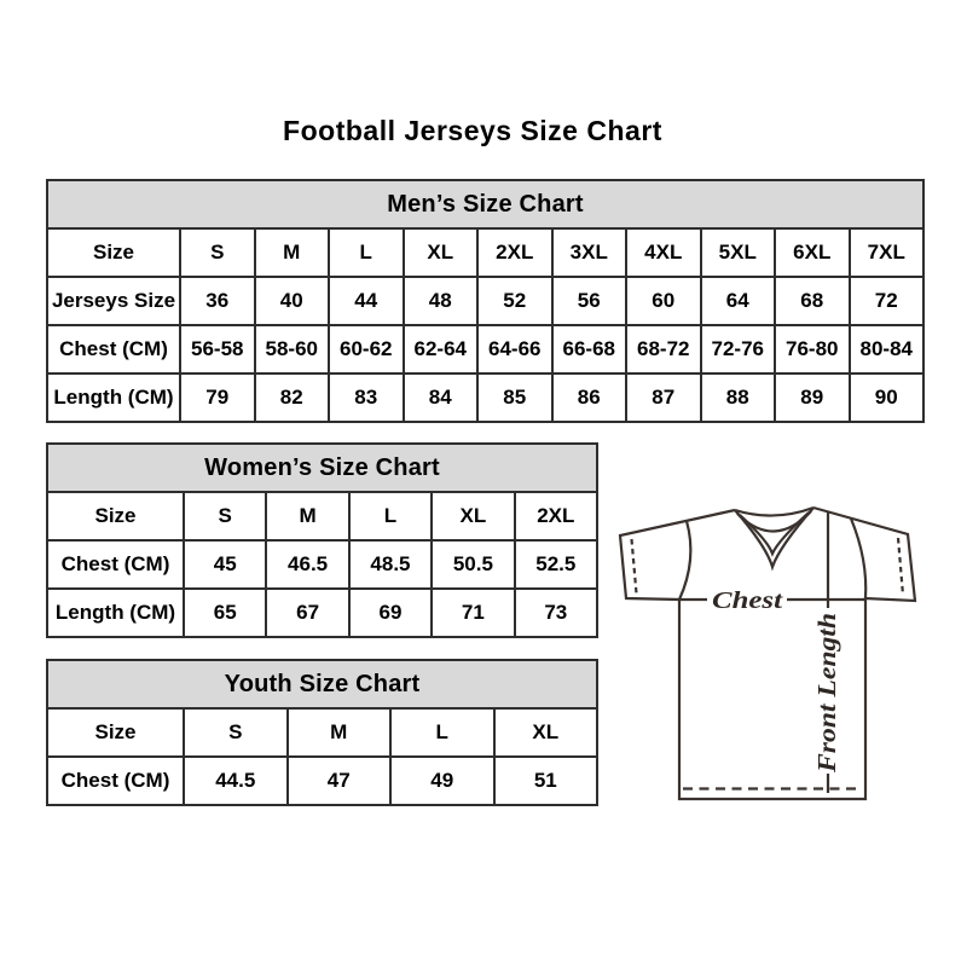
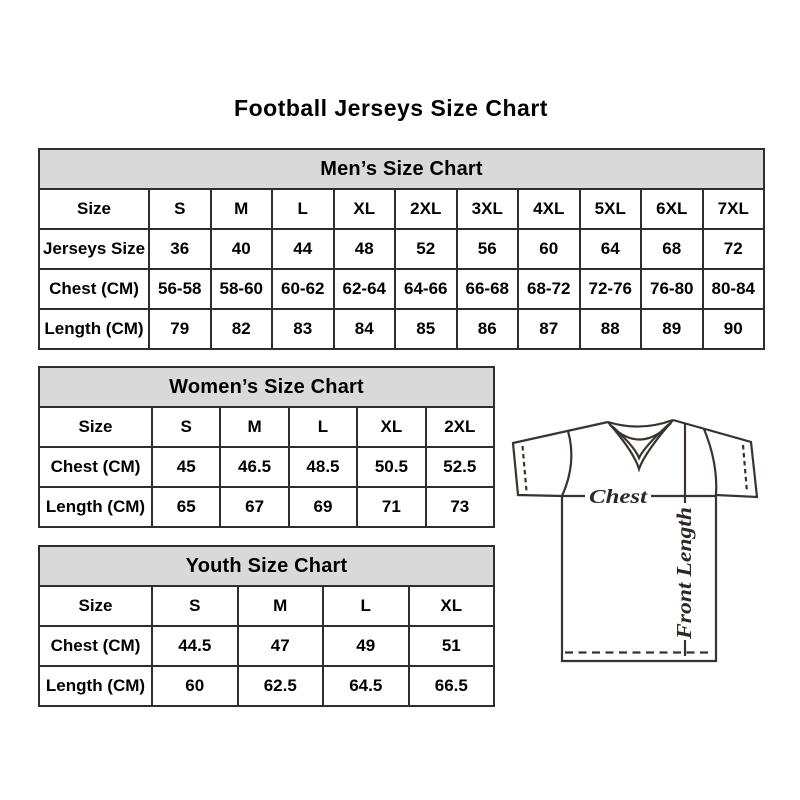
  Football Jerseys Size Chart
  Men’s Size Chart
  Size	S	M	L	XL	2XL	3XL	4XL	5XL	6XL	7XL
  Jerseys Size	36	40	44	48	52	56	60	64	68	72
  Chest (CM)	56-58	58-60	60-62	62-64	64-66	66-68	68-72	72-76	76-80	80-84
  Length (CM)	79	82	83	84	85	86	87	88	89	90
  Women’s Size Chart
  Size	S	M	L	XL	2XL
  Chest (CM)	45	46.5	48.5	50.5	52.5
  Length (CM)	65	67	69	71	73
  Youth Size Chart
  Size	S	M	L	XL
  Chest (CM)	44.5	47	49	51
+ Length (CM)	60	62.5	64.5	66.5
  Chest
